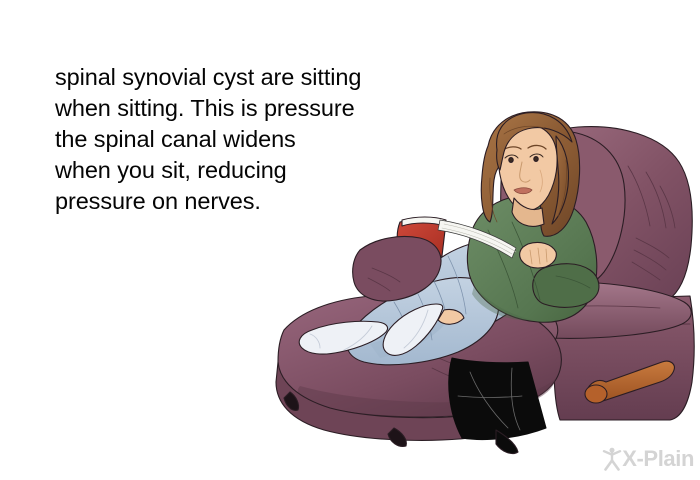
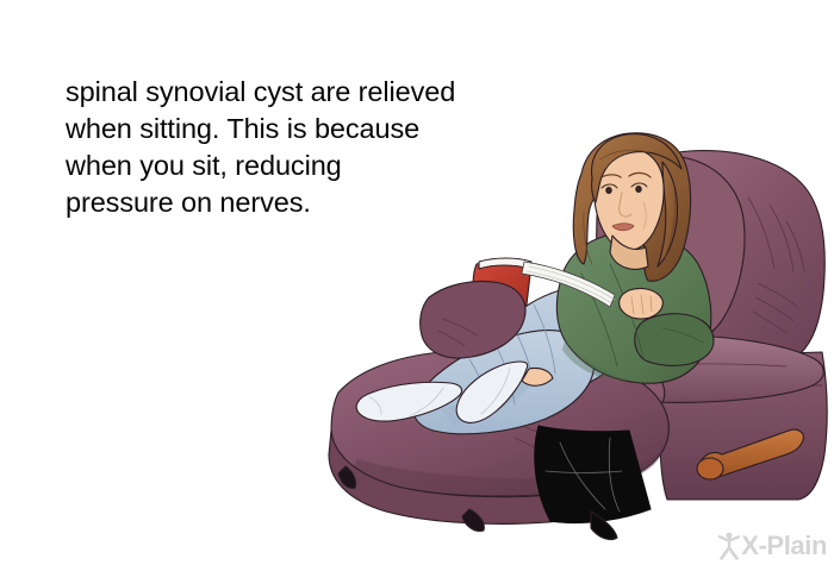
- spinal synovial cyst are sitting
+ spinal synovial cyst are relieved
- when sitting. This is pressure
+ when sitting. This is because
- the spinal canal widens
  when you sit, reducing
  pressure on nerves.
  X-Plain
